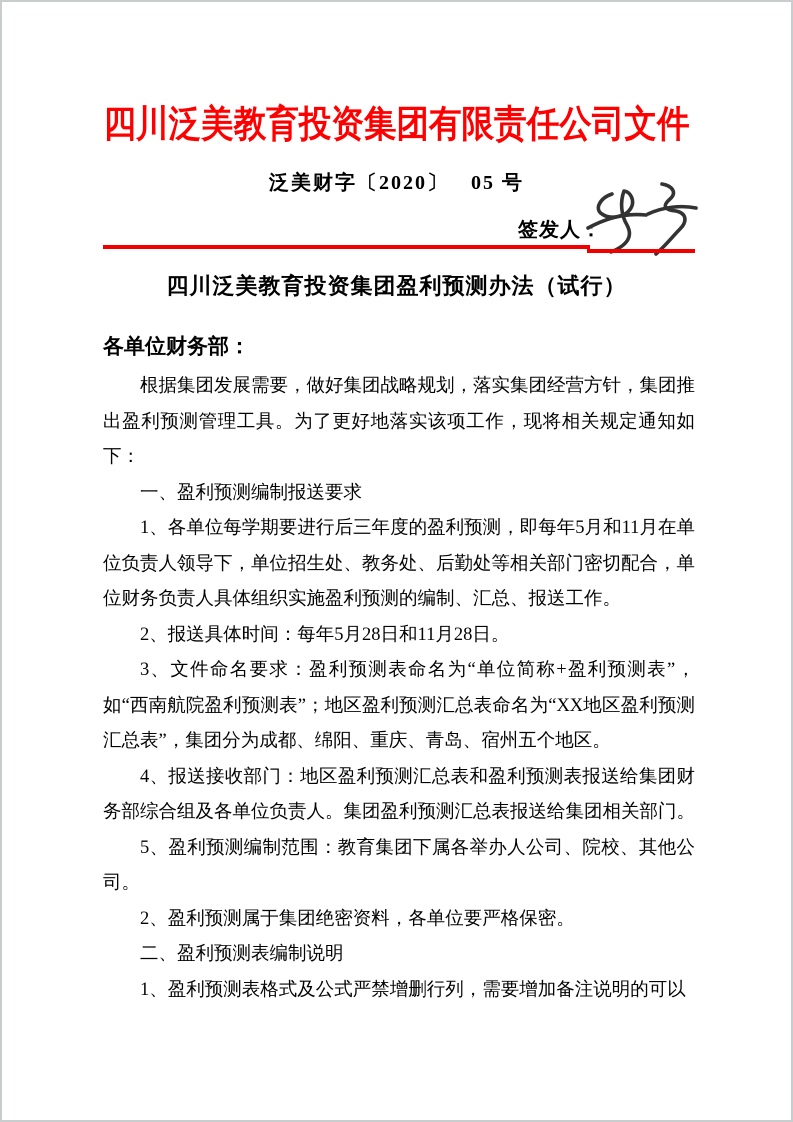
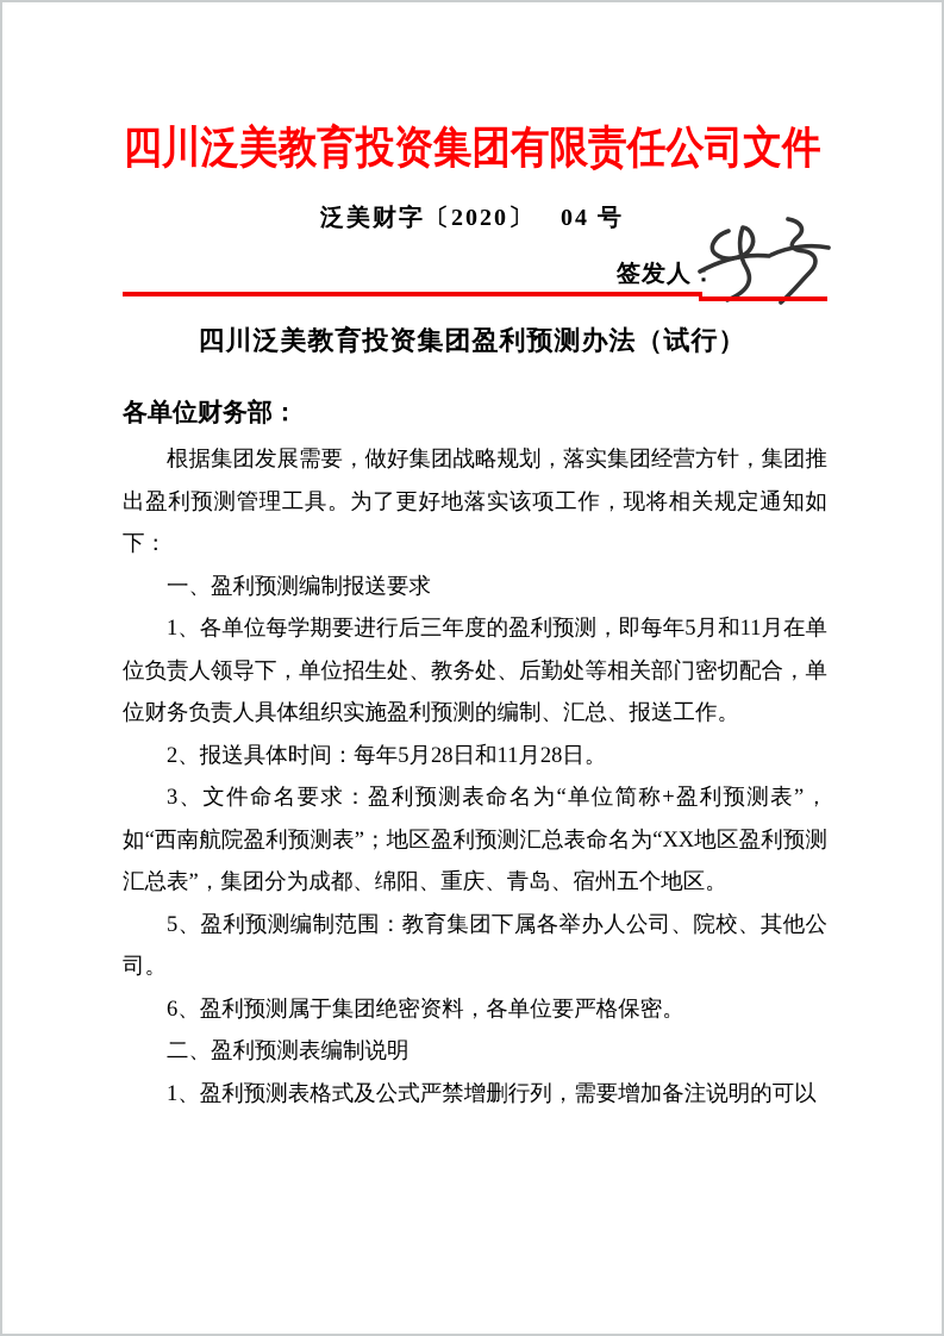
  四川泛美教育投资集团有限责任公司文件
- 泛美财字〔2020〕 05 号
+ 泛美财字〔2020〕 04 号
  签发人：
  四川泛美教育投资集团盈利预测办法（试行）
  各单位财务部：
  根据集团发展需要，做好集团战略规划，落实集团经营方针，集团推出盈利预测管理工具。为了更好地落实该项工作，现将相关规定通知如下：
  一、盈利预测编制报送要求
  1、各单位每学期要进行后三年度的盈利预测，即每年5月和11月在单位负责人领导下，单位招生处、教务处、后勤处等相关部门密切配合，单位财务负责人具体组织实施盈利预测的编制、汇总、报送工作。
  2、报送具体时间：每年5月28日和11月28日。
  3、文件命名要求：盈利预测表命名为“单位简称+盈利预测表”，如“西南航院盈利预测表”；地区盈利预测汇总表命名为“XX地区盈利预测汇总表”，集团分为成都、绵阳、重庆、青岛、宿州五个地区。
- 4、报送接收部门：地区盈利预测汇总表和盈利预测表报送给集团财务部综合组及各单位负责人。集团盈利预测汇总表报送给集团相关部门。
  5、盈利预测编制范围：教育集团下属各举办人公司、院校、其他公司。
- 2、盈利预测属于集团绝密资料，各单位要严格保密。
+ 6、盈利预测属于集团绝密资料，各单位要严格保密。
  二、盈利预测表编制说明
  1、盈利预测表格式及公式严禁增删行列，需要增加备注说明的可以
